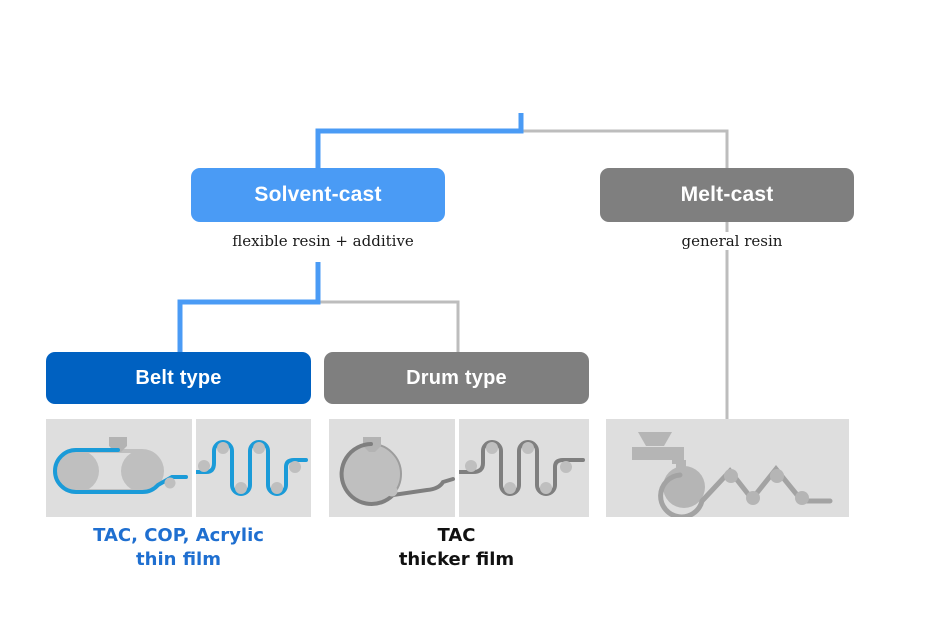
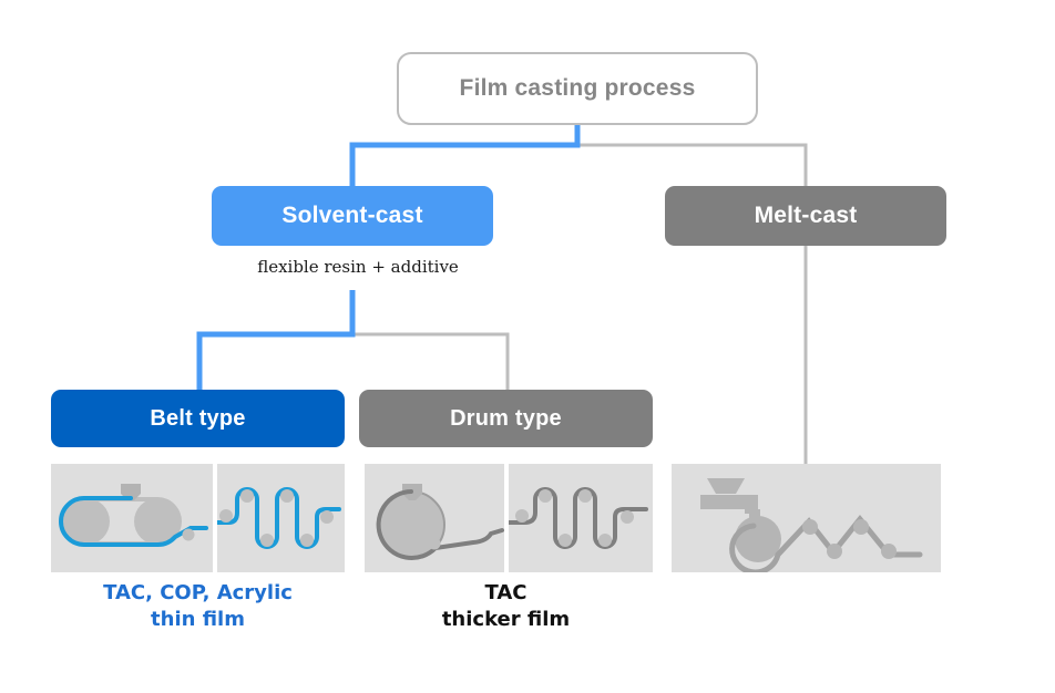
+ Film casting process
  Solvent-cast
  flexible resin + additive
  Melt-cast
- general resin
  Belt type
  Drum type
  TAC, COP, Acrylic
  thin film
  TAC
  thicker film
